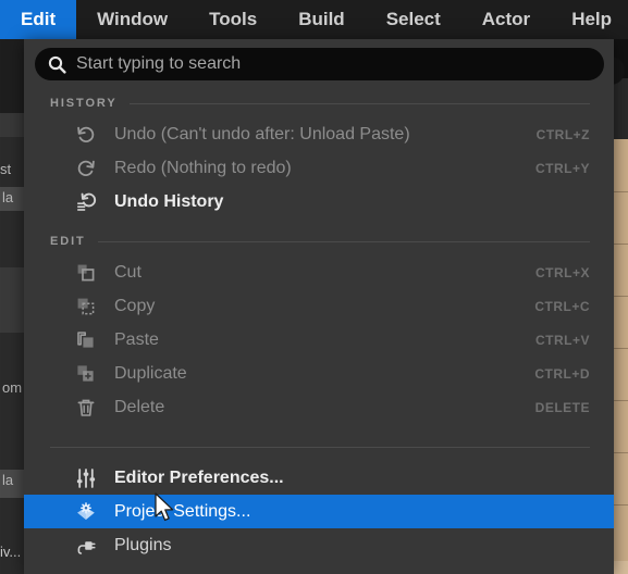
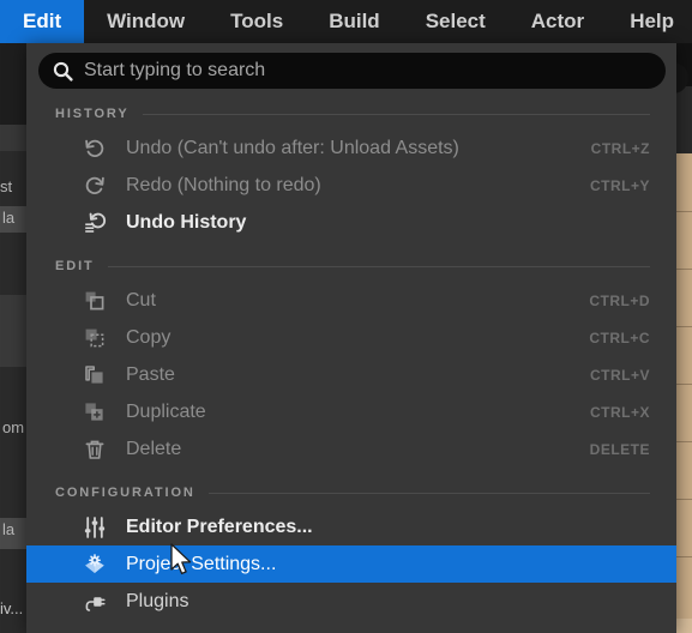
  st
  la
  om
  la
  iv...
  Edit
  Window
  Tools
  Build
  Select
  Actor
  Help
  Start typing to search
  HISTORY
- Undo (Can't undo after: Unload Paste)
+ Undo (Can't undo after: Unload Assets)
  CTRL+Z
  Redo (Nothing to redo)
  CTRL+Y
  Undo History
  EDIT
  Cut
- CTRL+X
+ CTRL+D
  Copy
  CTRL+C
  Paste
  CTRL+V
  Duplicate
- CTRL+D
+ CTRL+X
  Delete
  DELETE
+ CONFIGURATION
  Editor Preferences...
  Proje Settings...
  Plugins
